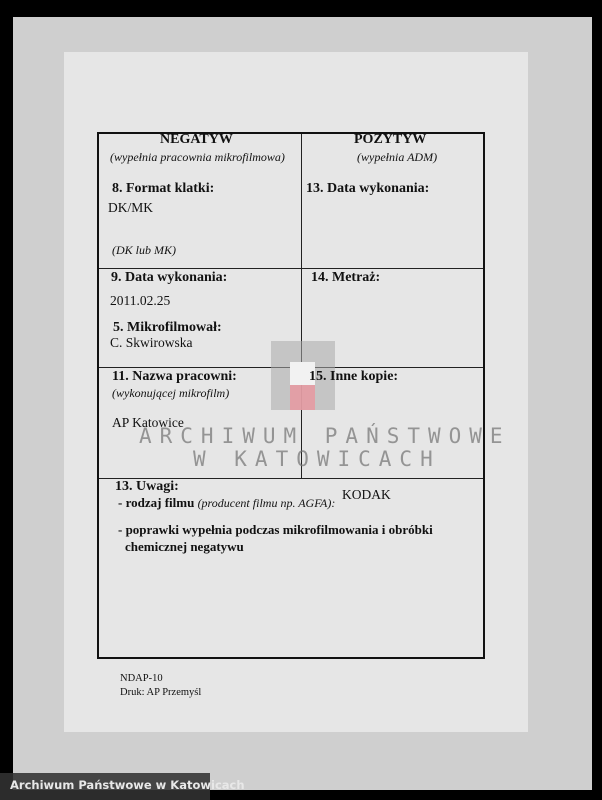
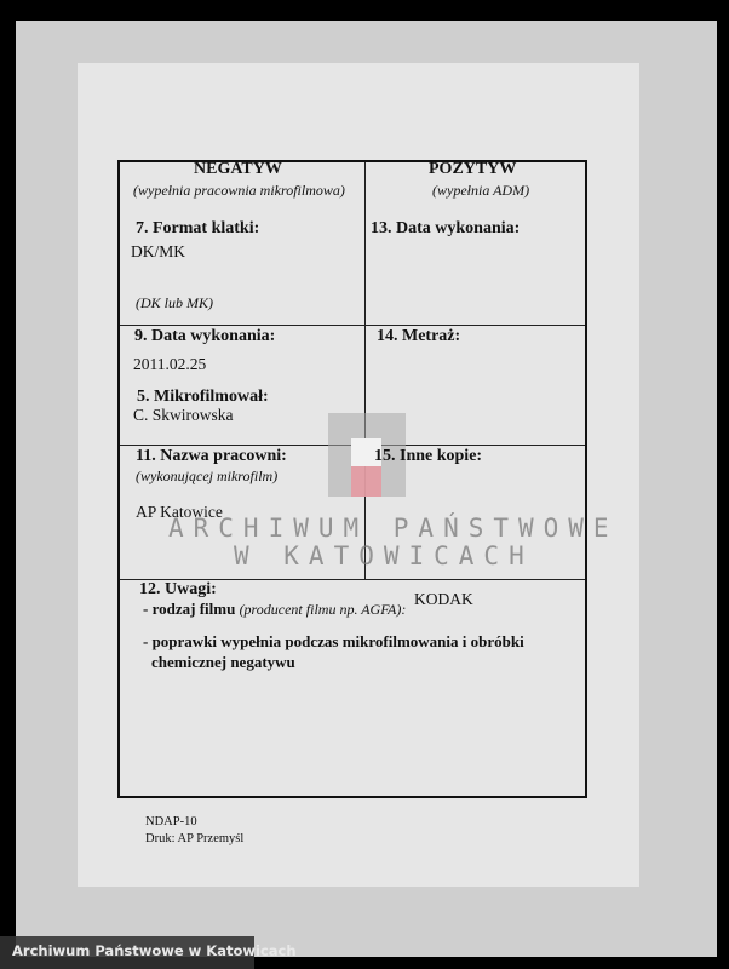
  NEGATYW
  (wypełnia pracownia mikrofilmowa)
  POZYTYW
  (wypełnia ADM)
- 8. Format klatki:
+ 7. Format klatki:
  DK/MK
  (DK lub MK)
  13. Data wykonania:
  9. Data wykonania:
  2011.02.25
  5. Mikrofilmował:
  C. Skwirowska
  14. Metraż:
  11. Nazwa pracowni:
  (wykonującej mikrofilm)
  AP Katowice
  15. Inne kopie:
  ARCHIWUM PAŃSTWOWE
  W KATOWICACH
- 13. Uwagi:
+ 12. Uwagi:
  - rodzaj filmu (producent filmu np. AGFA):
  KODAK
  - poprawki wypełnia podczas mikrofilmowania i obróbki
  chemicznej negatywu
  NDAP-10
  Druk: AP Przemyśl
  Archiwum Państwowe w Katowicach
